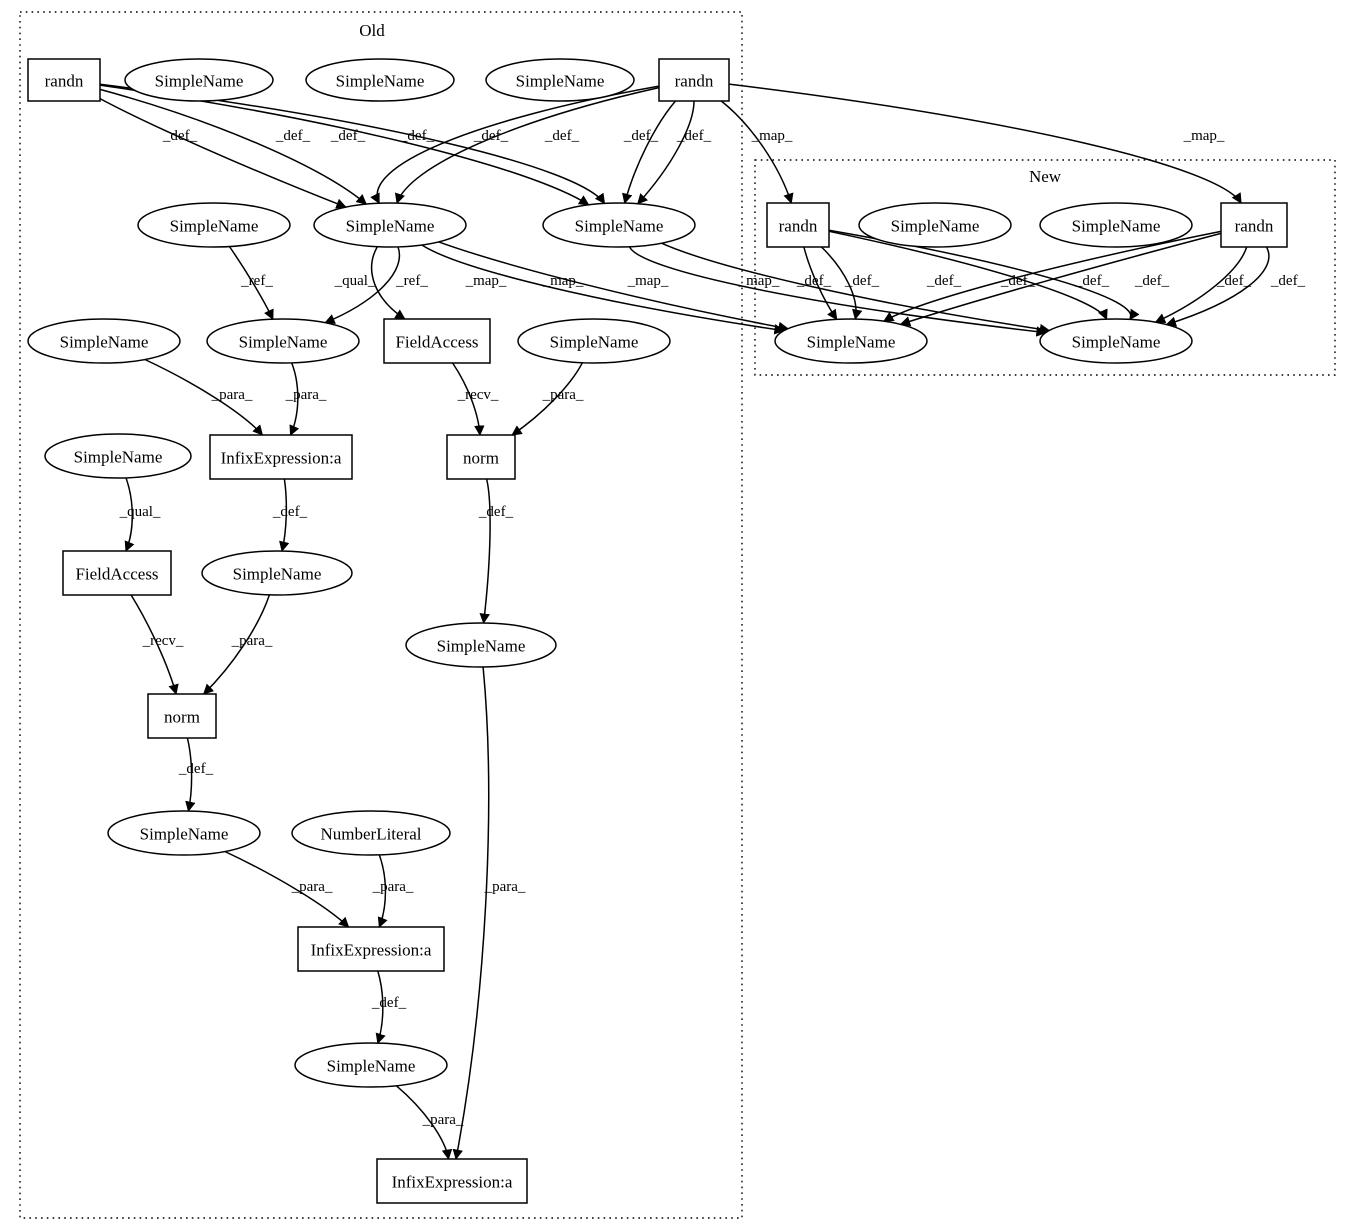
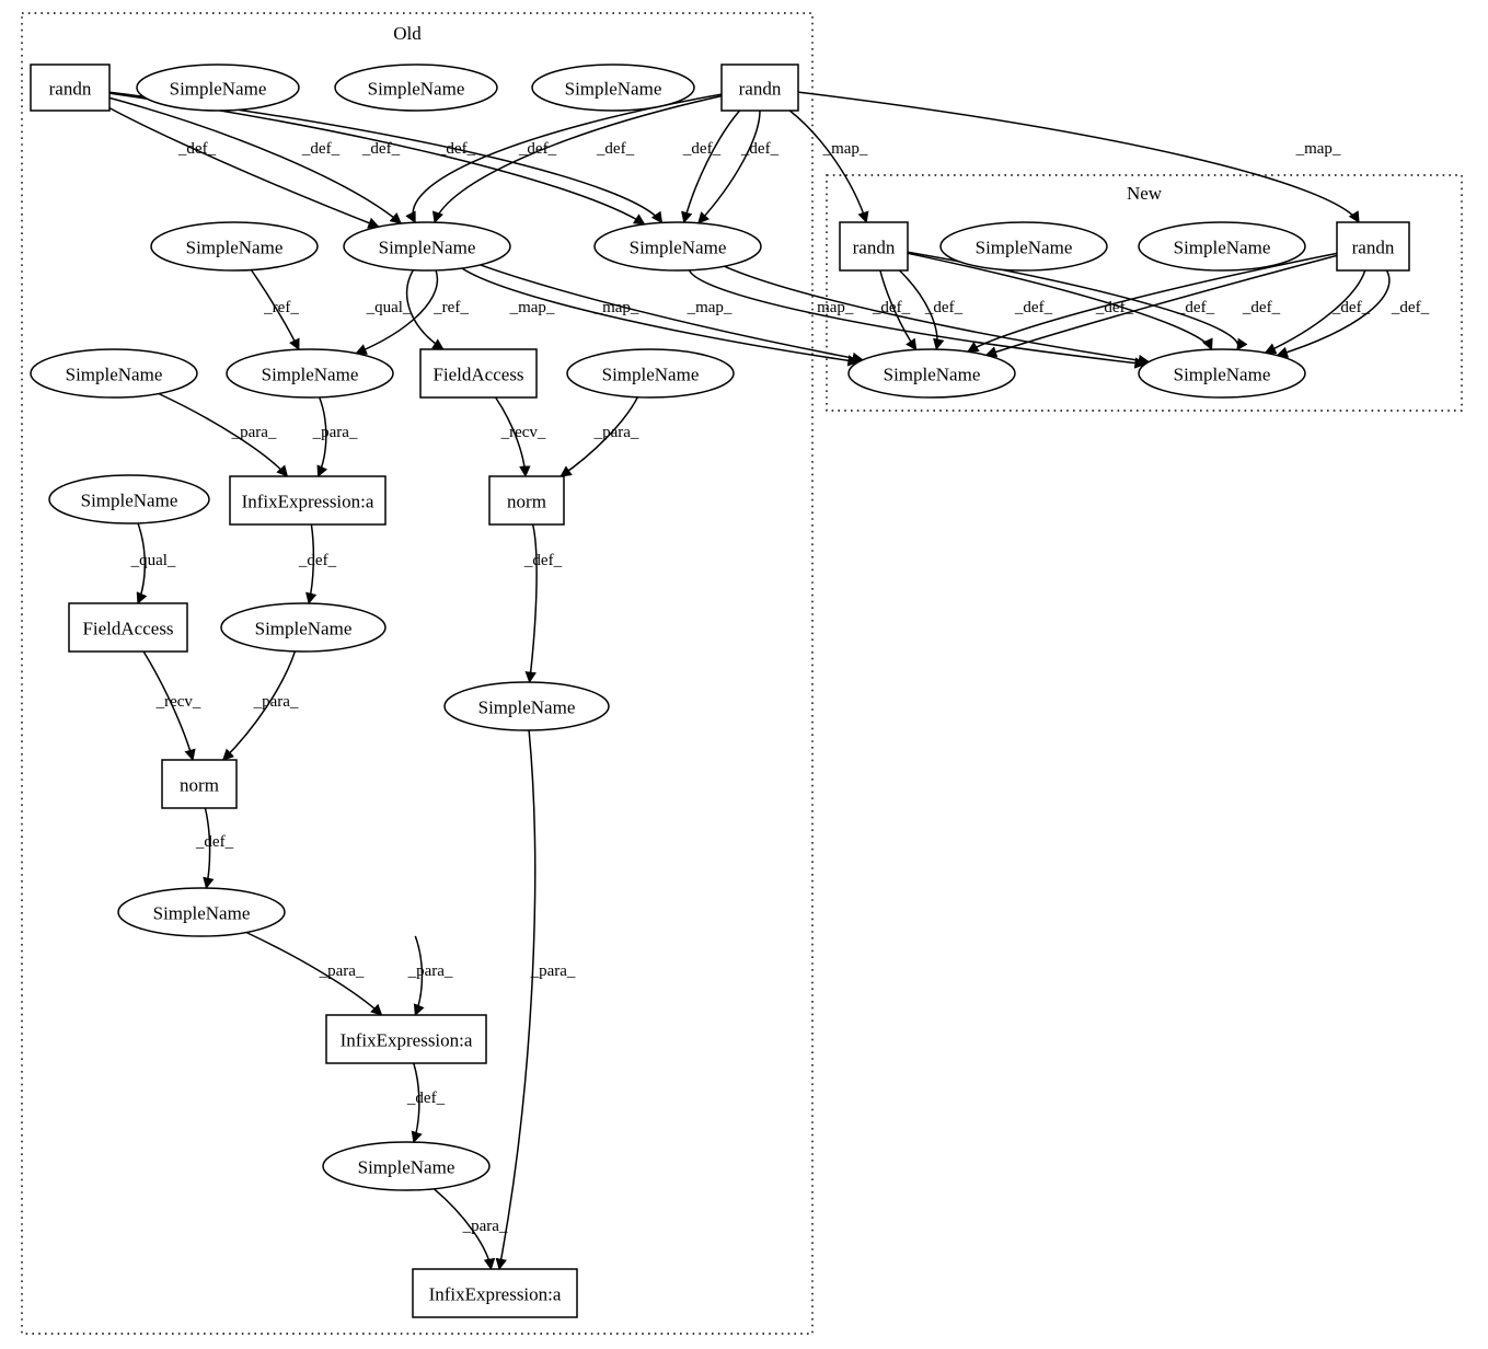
  Old
  New
  randn
  SimpleName
  SimpleName
  SimpleName
  randn
  SimpleName
  SimpleName
  SimpleName
  SimpleName
  SimpleName
  FieldAccess
  SimpleName
  SimpleName
  InfixExpression:a
  norm
  FieldAccess
  SimpleName
  SimpleName
  norm
  SimpleName
- NumberLiteral
  InfixExpression:a
  SimpleName
  InfixExpression:a
  randn
  SimpleName
  SimpleName
  randn
  SimpleName
  SimpleName
  _def_
  _def_
  _def_
  _def_
  _def_
  _def_
  _def_
  _def_
  _map_
  _map_
  _ref_
  _qual_
  _ref_
  _map_
  _map_
  _map_
  _map_
  _def_
  _def_
  _def_
  _def_
  _def_
  _def_
  _def_
  _def_
  _para_
  _para_
  _recv_
  _para_
  _qual_
  _def_
  _def_
  _recv_
  _para_
  _def_
  _para_
  _para_
  _para_
  _def_
  _para_
